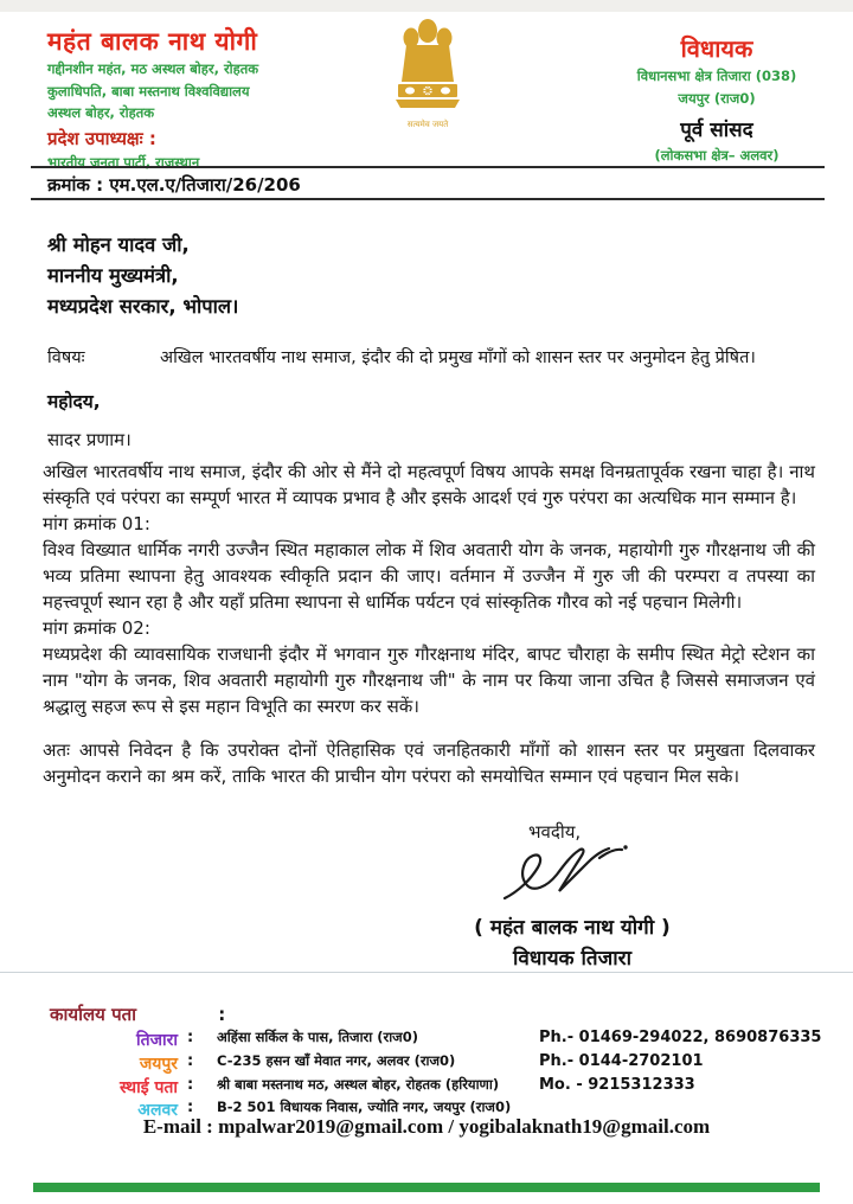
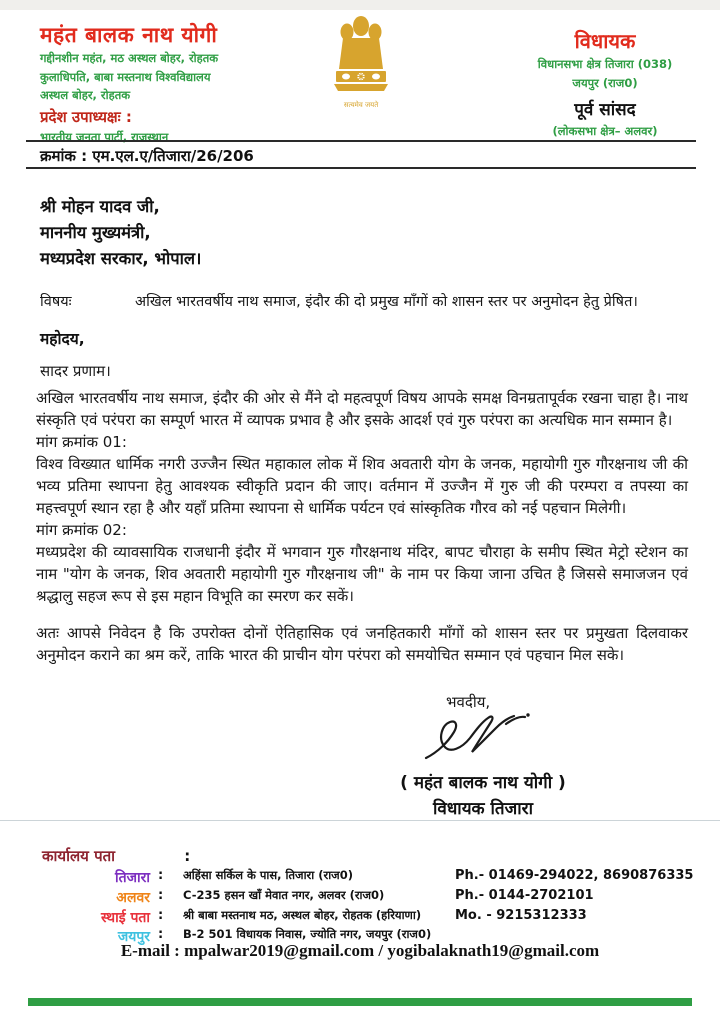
  महंत बालक नाथ योगी
  गद्दीनशीन महंत, मठ अस्थल बोहर, रोहतक
  कुलाधिपति, बाबा मस्तनाथ विश्वविद्यालय
  अस्थल बोहर, रोहतक
  प्रदेश उपाध्यक्षः :
  भारतीय जनता पार्टी, राजस्थान
  सत्यमेव जयते
  विधायक
  विधानसभा क्षेत्र तिजारा (038)
  जयपुर (राज0)
  पूर्व सांसद
  (लोकसभा क्षेत्र– अलवर)
  क्रमांक : एम.एल.ए/तिजारा/26/206
  श्री मोहन यादव जी,
  माननीय मुख्यमंत्री,
  मध्यप्रदेश सरकार, भोपाल।
  विषयः
  अखिल भारतवर्षीय नाथ समाज, इंदौर की दो प्रमुख माँगों को शासन स्तर पर अनुमोदन हेतु प्रेषित।
  महोदय,
  सादर प्रणाम।
  अखिल भारतवर्षीय नाथ समाज, इंदौर की ओर से मैंने दो महत्वपूर्ण विषय आपके समक्ष विनम्रतापूर्वक रखना चाहा है। नाथ संस्कृति एवं परंपरा का सम्पूर्ण भारत में व्यापक प्रभाव है और इसके आदर्श एवं गुरु परंपरा का अत्यधिक मान सम्मान है।
  मांग क्रमांक 01:
  विश्व विख्यात धार्मिक नगरी उज्जैन स्थित महाकाल लोक में शिव अवतारी योग के जनक, महायोगी गुरु गौरक्षनाथ जी की भव्य प्रतिमा स्थापना हेतु आवश्यक स्वीकृति प्रदान की जाए। वर्तमान में उज्जैन में गुरु जी की परम्परा व तपस्या का महत्त्वपूर्ण स्थान रहा है और यहाँ प्रतिमा स्थापना से धार्मिक पर्यटन एवं सांस्कृतिक गौरव को नई पहचान मिलेगी।
  मांग क्रमांक 02:
  मध्यप्रदेश की व्यावसायिक राजधानी इंदौर में भगवान गुरु गौरक्षनाथ मंदिर, बापट चौराहा के समीप स्थित मेट्रो स्टेशन का नाम "योग के जनक, शिव अवतारी महायोगी गुरु गौरक्षनाथ जी" के नाम पर किया जाना उचित है जिससे समाजजन एवं श्रद्धालु सहज रूप से इस महान विभूति का स्मरण कर सकें।
  अतः आपसे निवेदन है कि उपरोक्त दोनों ऐतिहासिक एवं जनहितकारी माँगों को शासन स्तर पर प्रमुखता दिलवाकर अनुमोदन कराने का श्रम करें, ताकि भारत की प्राचीन योग परंपरा को समयोचित सम्मान एवं पहचान मिल सके।
  भवदीय,
  ( महंत बालक नाथ योगी )
  विधायक तिजारा
  कार्यालय पता :
  तिजारा
  :
  अहिंसा सर्किल के पास, तिजारा (राज0)
  Ph.- 01469-294022, 8690876335
- जयपुर
+ अलवर
  :
  C-235 हसन खाँ मेवात नगर, अलवर (राज0)
  Ph.- 0144-2702101
  स्थाई पता
  :
  श्री बाबा मस्तनाथ मठ, अस्थल बोहर, रोहतक (हरियाणा)
  Mo. - 9215312333
- अलवर
+ जयपुर
  :
  B-2 501 विधायक निवास, ज्योति नगर, जयपुर (राज0)
  E-mail : mpalwar2019@gmail.com / yogibalaknath19@gmail.com
